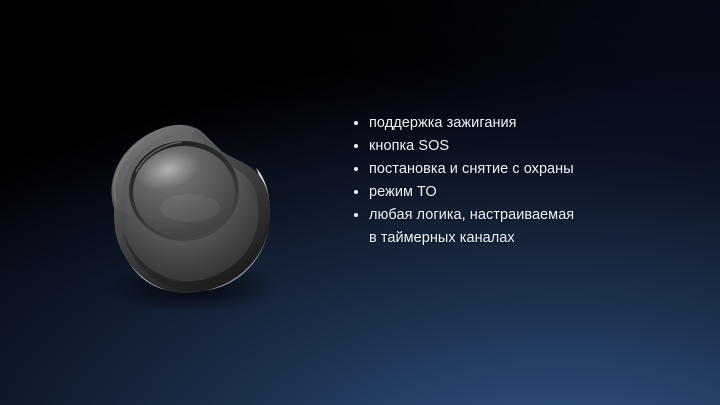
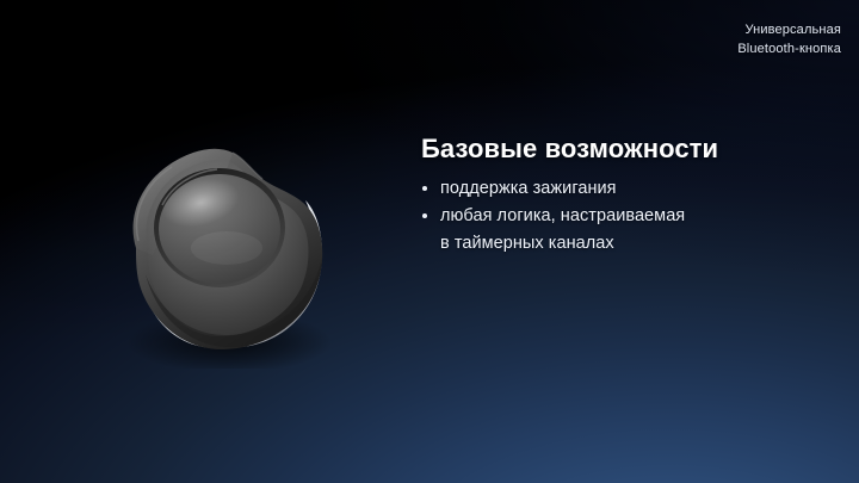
+ Универсальная
+ Bluetooth-кнопка
+ Базовые возможности
  поддержка зажигания
- кнопка SOS
- постановка и снятие с охраны
- режим ТО
  любая логика, настраиваемая
  в таймерных каналах
